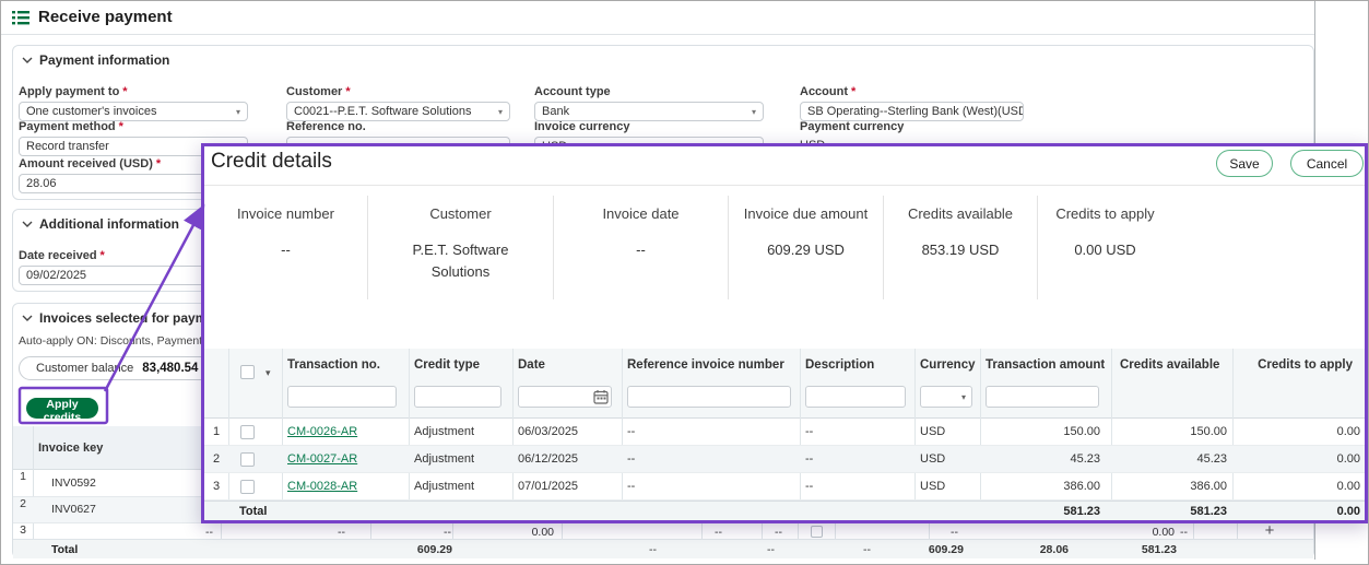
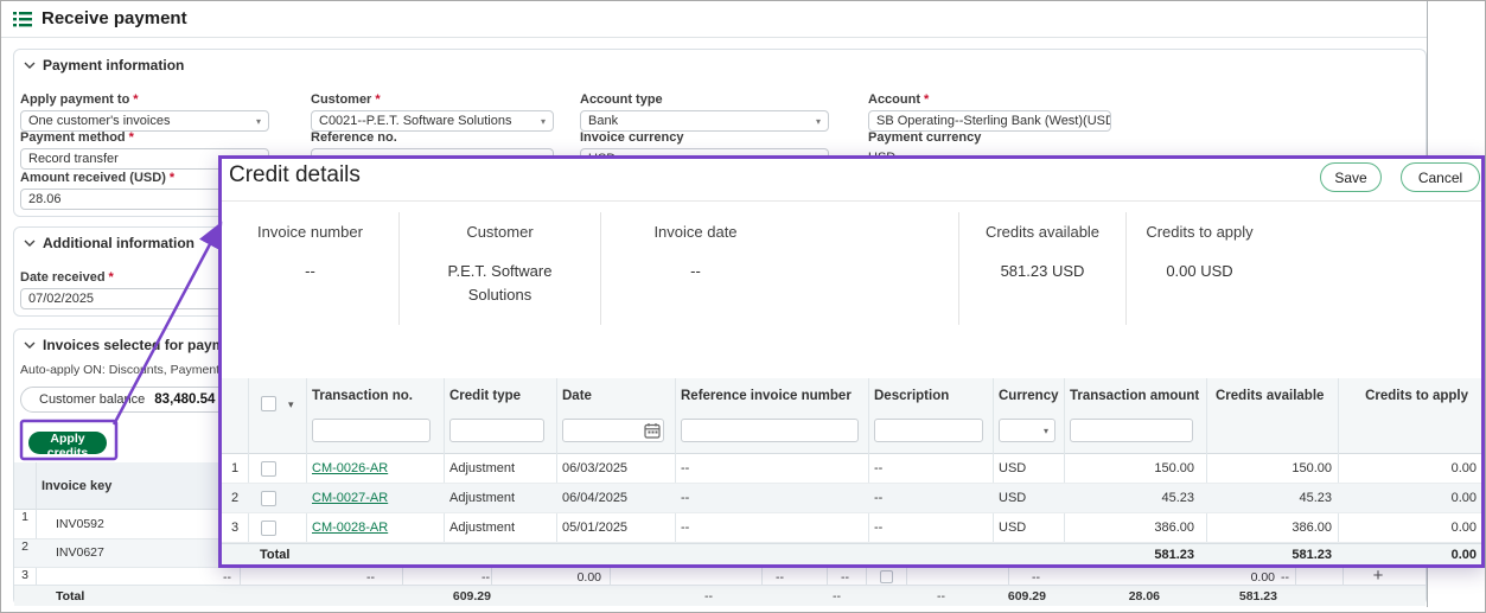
  Receive payment
  Payment information
  Apply payment to
  One customer's invoices
  ▾
  Customer
  C0021--P.E.T. Software Solutions
  ▾
  Account type
  Bank
  ▾
  Account
  SB Operating--Sterling Bank (West)(USD
  Payment method
  Record transfer
  Reference no.
  Invoice currency
  Payment currency
  Amount received (USD)
  28.06
  Additional information
  Date received
- 09/02/2025
+ 07/02/2025
  Invoices selecte for pay
  Auto-apply ON: Disconts, Paymen
  Customer balace
  83,480.54
  Apply credits
  Invoice key
  1
  INV0592
  2
  INV0627
  3
  --
  --
  --
  0.00
  --
  --
  --
  0.00
  --
  +
  Total
  609.29
  --
  --
  --
  609.29
  28.06
  581.23
  Credit details
  Save
  Cancel
  Invoice number
  --
  Customer
  P.E.T. Software Solutions
  Invoice date
  --
- Invoice due amount
- 609.29 USD
  Credits available
- 853.19 USD
+ 581.23 USD
  Credits to apply
  0.00 USD
  ▾
  Transaction no.
  Credit type
  Date
  Reference invoice number
  Description
  Currency
  Transaction amount
  Credits available
  Credits to apply
  ▾
  1
  CM-0026-AR
  Adjustment
  06/03/2025
  --
  --
  USD
  150.00
  150.00
  0.00
  2
  CM-0027-AR
  Adjustment
- 06/12/2025
+ 06/04/2025
  --
  --
  USD
  45.23
  45.23
  0.00
  3
  CM-0028-AR
  Adjustment
- 07/01/2025
+ 05/01/2025
  --
  --
  USD
  386.00
  386.00
  0.00
  Total
  581.23
  581.23
  0.00
